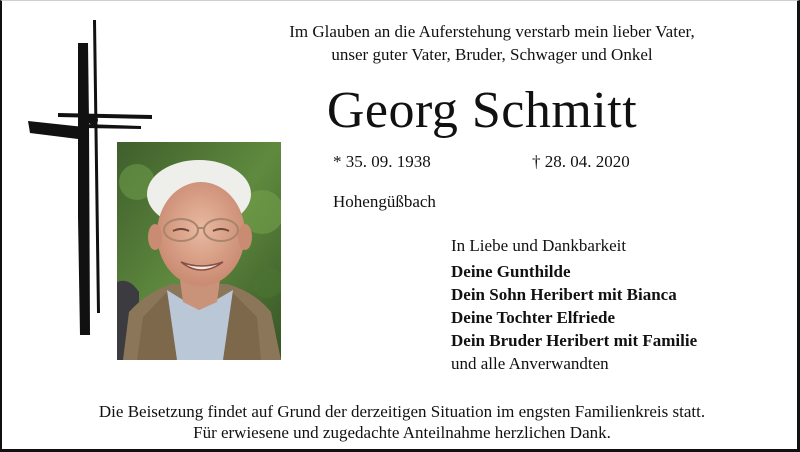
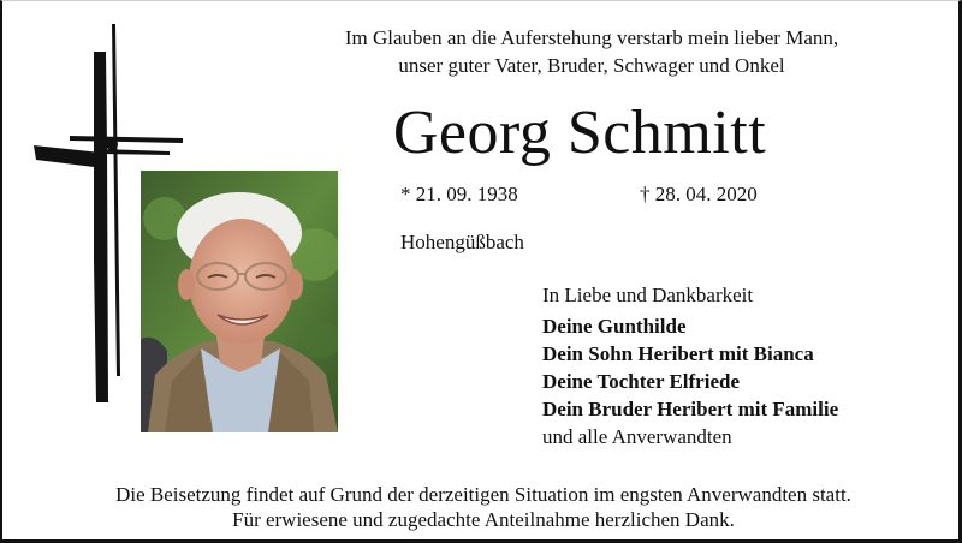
- Im Glauben an die Auferstehung verstarb mein lieber Vater,
+ Im Glauben an die Auferstehung verstarb mein lieber Mann,
  unser guter Vater, Bruder, Schwager und Onkel
  Georg Schmitt
- * 35. 09. 1938
+ * 21. 09. 1938
  † 28. 04. 2020
  Hohengüßbach
  In Liebe und Dankbarkeit
  Deine Gunthilde
  Dein Sohn Heribert mit Bianca
  Deine Tochter Elfriede
  Dein Bruder Heribert mit Familie
  und alle Anverwandten
- Die Beisetzung findet auf Grund der derzeitigen Situation im engsten Familienkreis statt.
+ Die Beisetzung findet auf Grund der derzeitigen Situation im engsten Anverwandten statt.
  Für erwiesene und zugedachte Anteilnahme herzlichen Dank.
